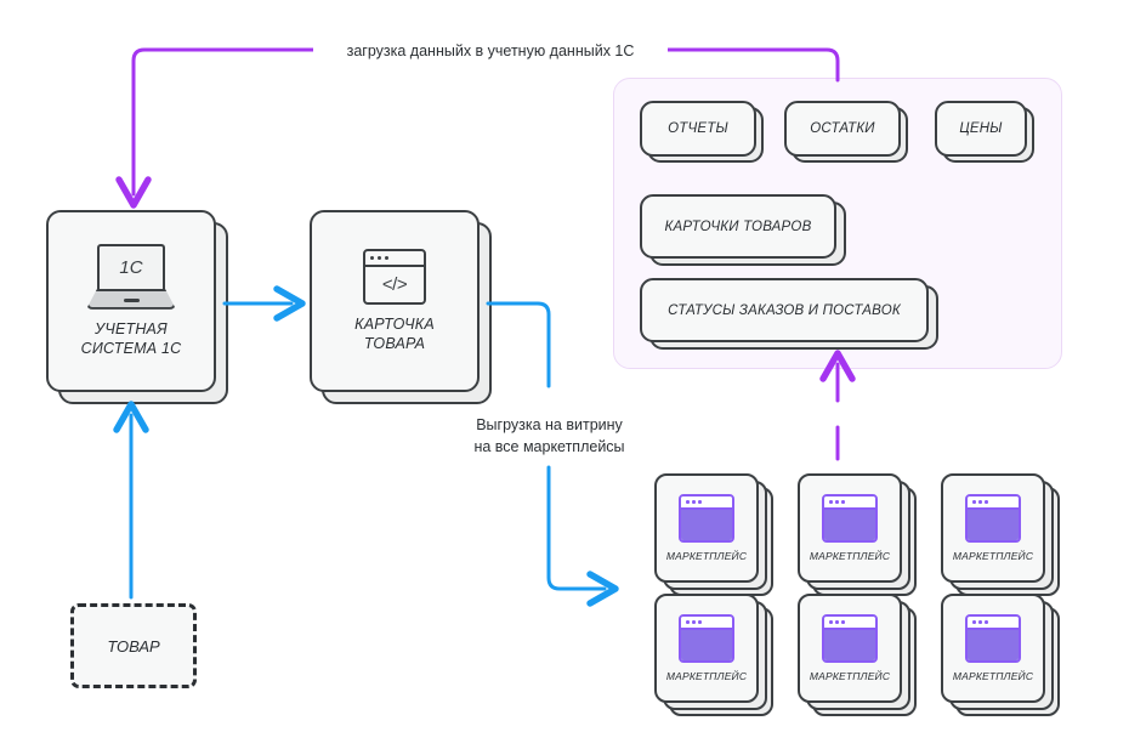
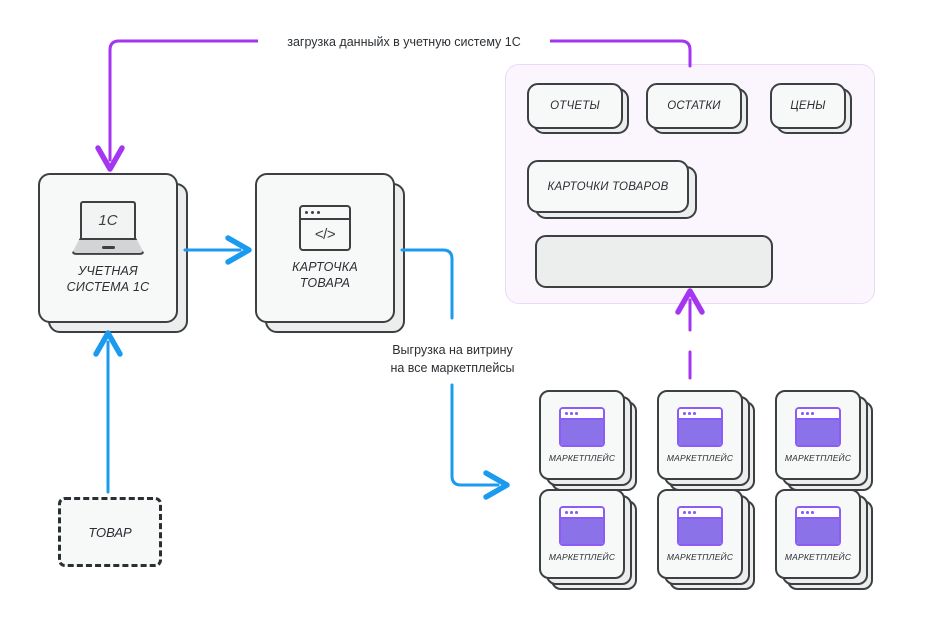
  ОТЧЕТЫ
  ОСТАТКИ
  ЦЕНЫ
  КАРТОЧКИ ТОВАРОВ
- СТАТУСЫ ЗАКАЗОВ И ПОСТАВОК
  1C
  УЧЕТНАЯ
  СИСТЕМА 1С
  </>
  КАРТОЧКА
  ТОВАРА
  ТОВАР
  МАРКЕТПЛЕЙС
  МАРКЕТПЛЕЙС
  МАРКЕТПЛЕЙС
  МАРКЕТПЛЕЙС
  МАРКЕТПЛЕЙС
  МАРКЕТПЛЕЙС
- загрузка данныйх в учетную данныйх 1С
+ загрузка данныйх в учетную систему 1С
  Выгрузка на витрину
  на все маркетплейсы
